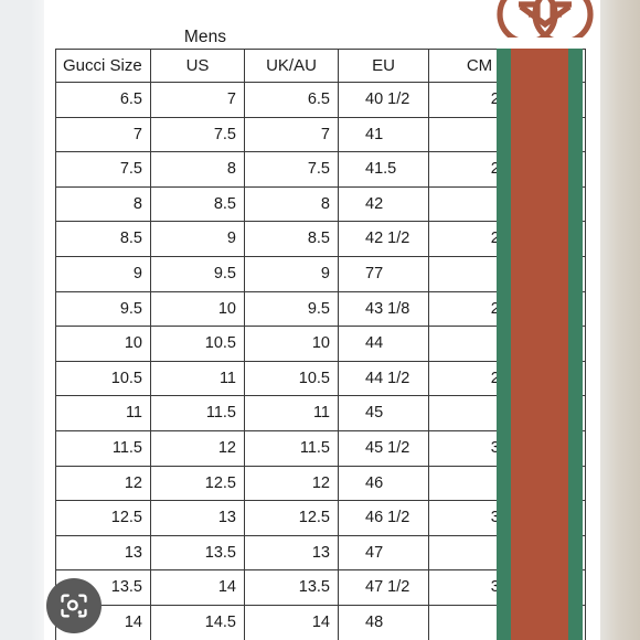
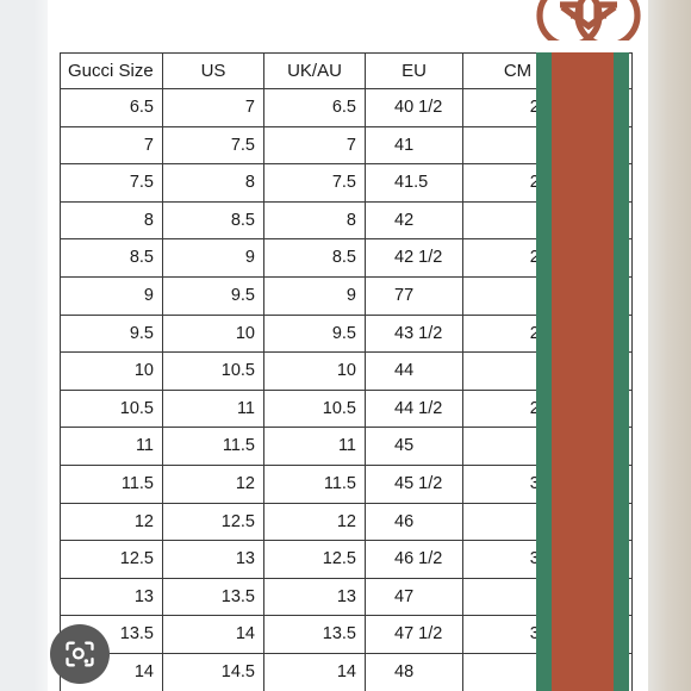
- Mens
  Gucci Size	US	UK/AU	EU	CM
  6.5	7	6.5	40 1/2	2
  7	7.5	7	41
  7.5	8	7.5	41.5	2
  8	8.5	8	42
  8.5	9	8.5	42 1/2	2
  9	9.5	9	77
- 9.5	10	9.5	43 1/8	2
+ 9.5	10	9.5	43 1/2	2
  10	10.5	10	44
  10.5	11	10.5	44 1/2	2
  11	11.5	11	45
  11.5	12	11.5	45 1/2	3
  12	12.5	12	46
  12.5	13	12.5	46 1/2	3
  13	13.5	13	47
  13.5	14	13.5	47 1/2	3
  14	14.5	14	48
